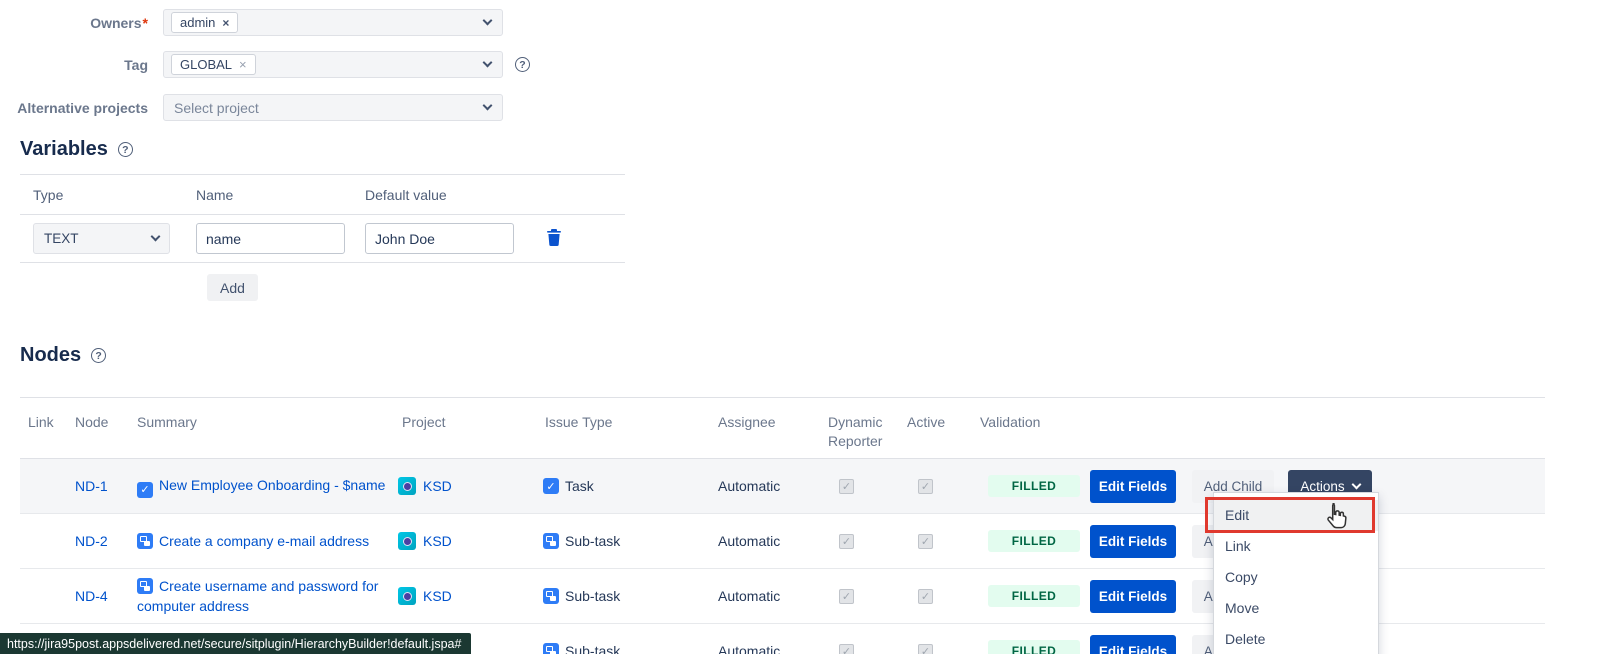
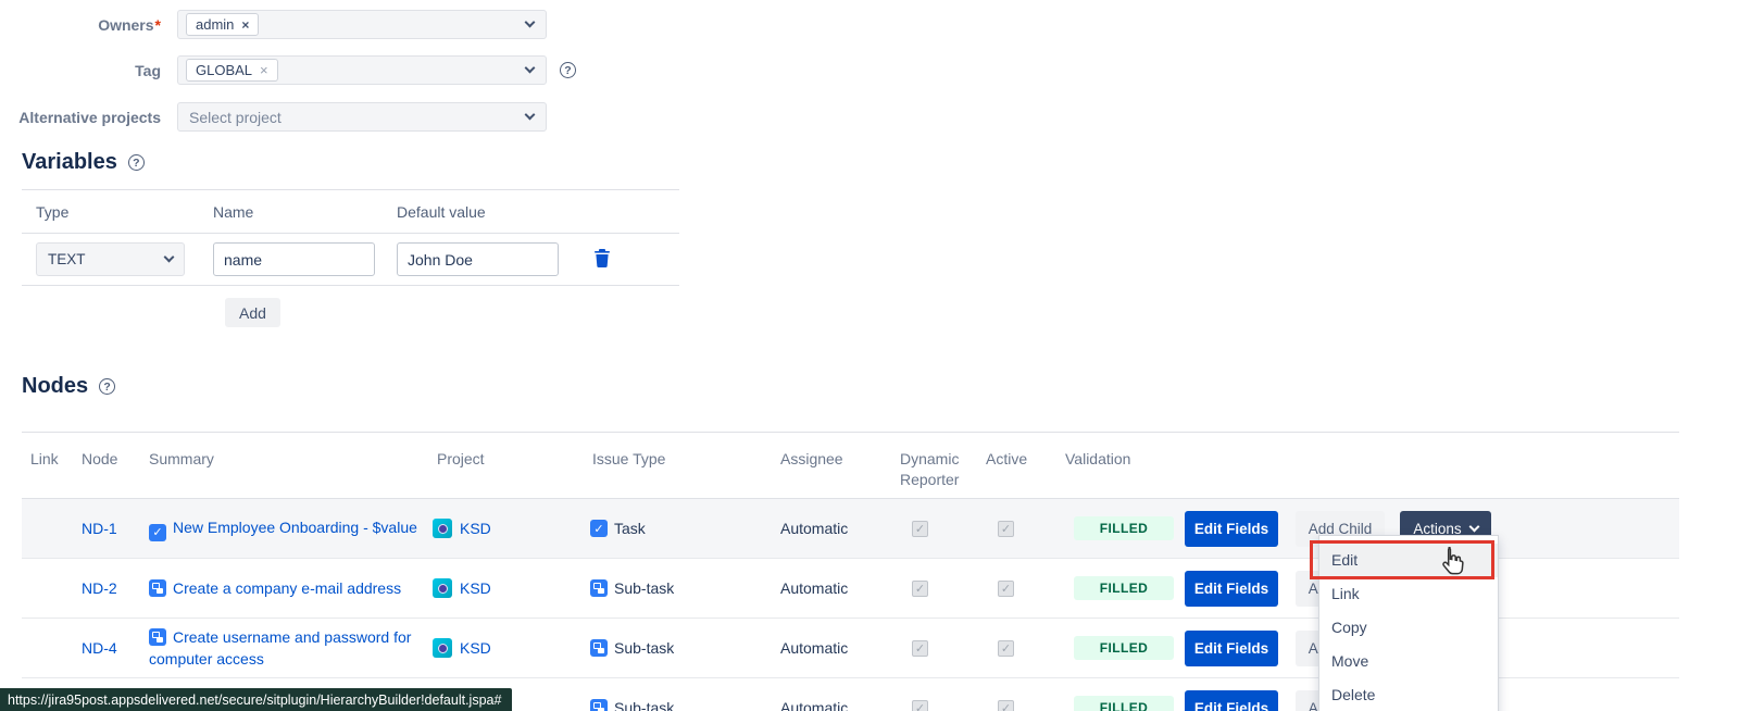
  Owners*
  admin
  ×
  Tag
  GLOBAL
  ×
  ?
  Alternative projects
  Select project
  Variables
  ?
  Type
  Name
  Default value
  TEXT
  name
  John Doe
  Add
  Nodes
  ?
  Link
  Node
  Summary
  Project
  Issue Type
  Assignee
  Dynamic Reporter
  Active
  Validation
  ND-1
- ✓ New Employee Onboarding - $name
+ ✓ New Employee Onboarding - $value
  KSD
  ✓
  Task
  Automatic
  ✓
  ✓
  FILLED
  Edit Fields
  Add Child
  Actions
  ND-2
  Create a company e-mail address
  KSD
  Sub-task
  Automatic
  ✓
  ✓
  FILLED
  Edit Fields
  ND-4
- Create username and password for computer address
+ Create username and password for computer access
  KSD
  Sub-task
  Automatic
  ✓
  ✓
  FILLED
  Edit Fields
  Sub-task
  Automatic
  ✓
  ✓
  FILLED
  Edit Fields
  Edit
  Link
  Copy
  Move
  Delete
  https://jira95post.appsdelivered.net/secure/sitplugin/HierarchyBuilder!default.jspa#
